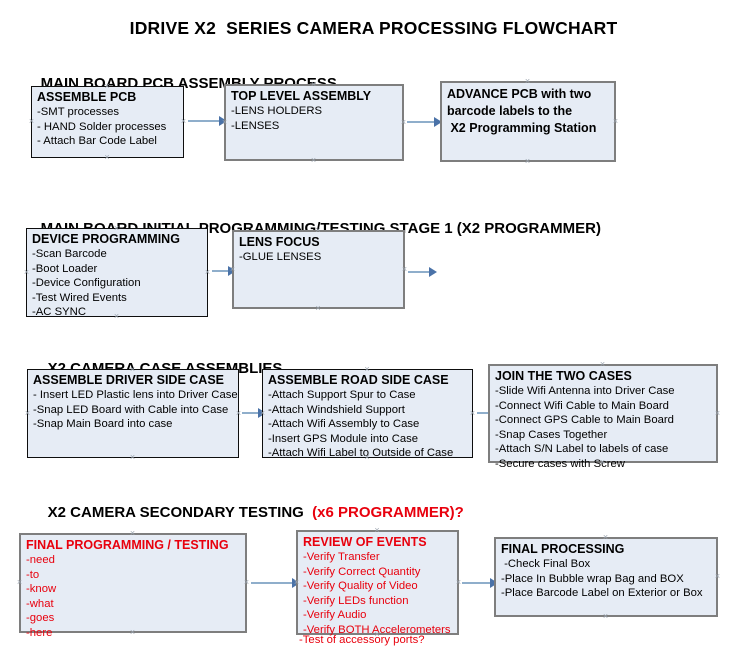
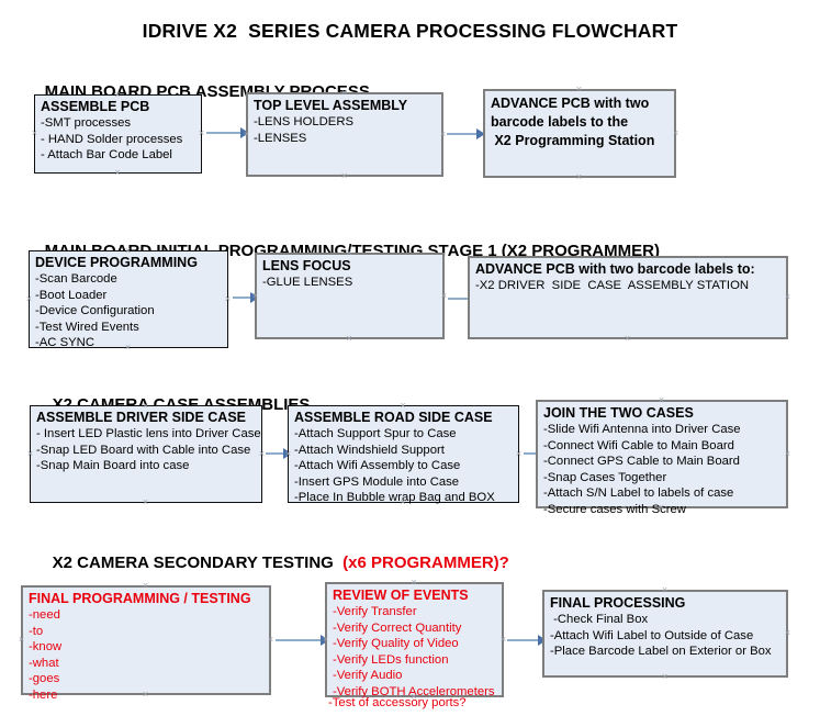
  IDRIVE X2 SERIES CAMERA PROCESSING FLOWCHART
  ASSEMBLE PCB
  -SMT processes
  - HAND Solder processes
  - Attach Bar Code Label
  TOP LEVEL ASSEMBLY
  -LENS HOLDERS
  -LENSES
  ADVANCE PCB with two
  barcode labels to the
  X2 Programming Station
  DEVICE PROGRAMMING
  -Scan Barcode
  -Boot Loader
  -Device Configuration
  -Test Wired Events
  -AC SYNC
  LENS FOCUS
  -GLUE LENSES
+ ADVANCE PCB with two barcode labels to:
+ -X2 DRIVER SIDE CASE ASSEMBLY STATION
  ASSEMBLE DRIVER SIDE CASE
  - Insert LED Plastic lens into Driver Case
  -Snap LED Board with Cable into Case
  -Snap Main Board into case
  ASSEMBLE ROAD SIDE CASE
  -Attach Support Spur to Case
  -Attach Windshield Support
  -Attach Wifi Assembly to Case
  -Insert GPS Module into Case
- -Attach Wifi Label to Outside of Case
+ -Place In Bubble wrap Bag and BOX
  JOIN THE TWO CASES
  -Slide Wifi Antenna into Driver Case
  -Connect Wifi Cable to Main Board
  -Connect GPS Cable to Main Board
  -Snap Cases Together
  -Attach S/N Label to labels of case
  -Secure cases with Screw
  X2 CAMERA SECONDARY TESTING (x6 PROGRAMMER)?
  FINAL PROGRAMMING / TESTING
  -need
  -to
  -know
  -what
  -goes
  -here
  REVIEW OF EVENTS
  -Verify Transfer
  -Verify Correct Quantity
  -Verify Quality of Video
  -Verify LEDs function
  -Verify Audio
  -Verify BOTH Accelerometers
  -Test of accessory ports?
  FINAL PROCESSING
  -Check Final Box
- -Place In Bubble wrap Bag and BOX
+ -Attach Wifi Label to Outside of Case
  -Place Barcode Label on Exterior or Box
